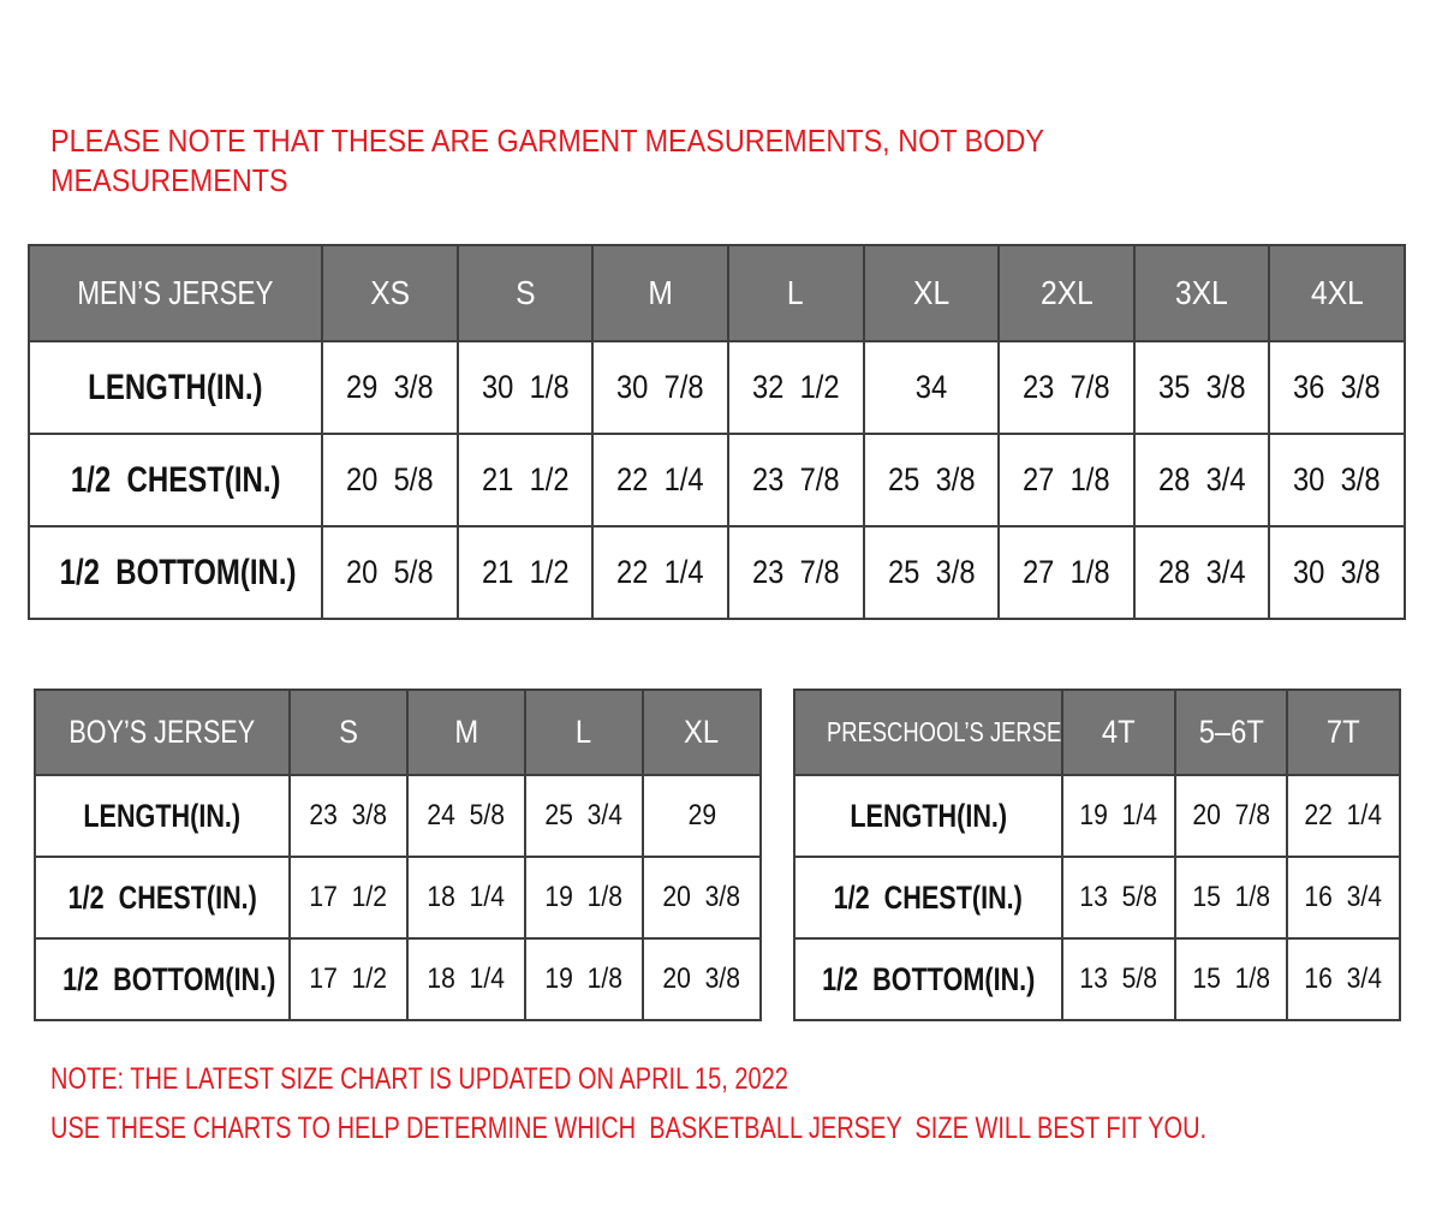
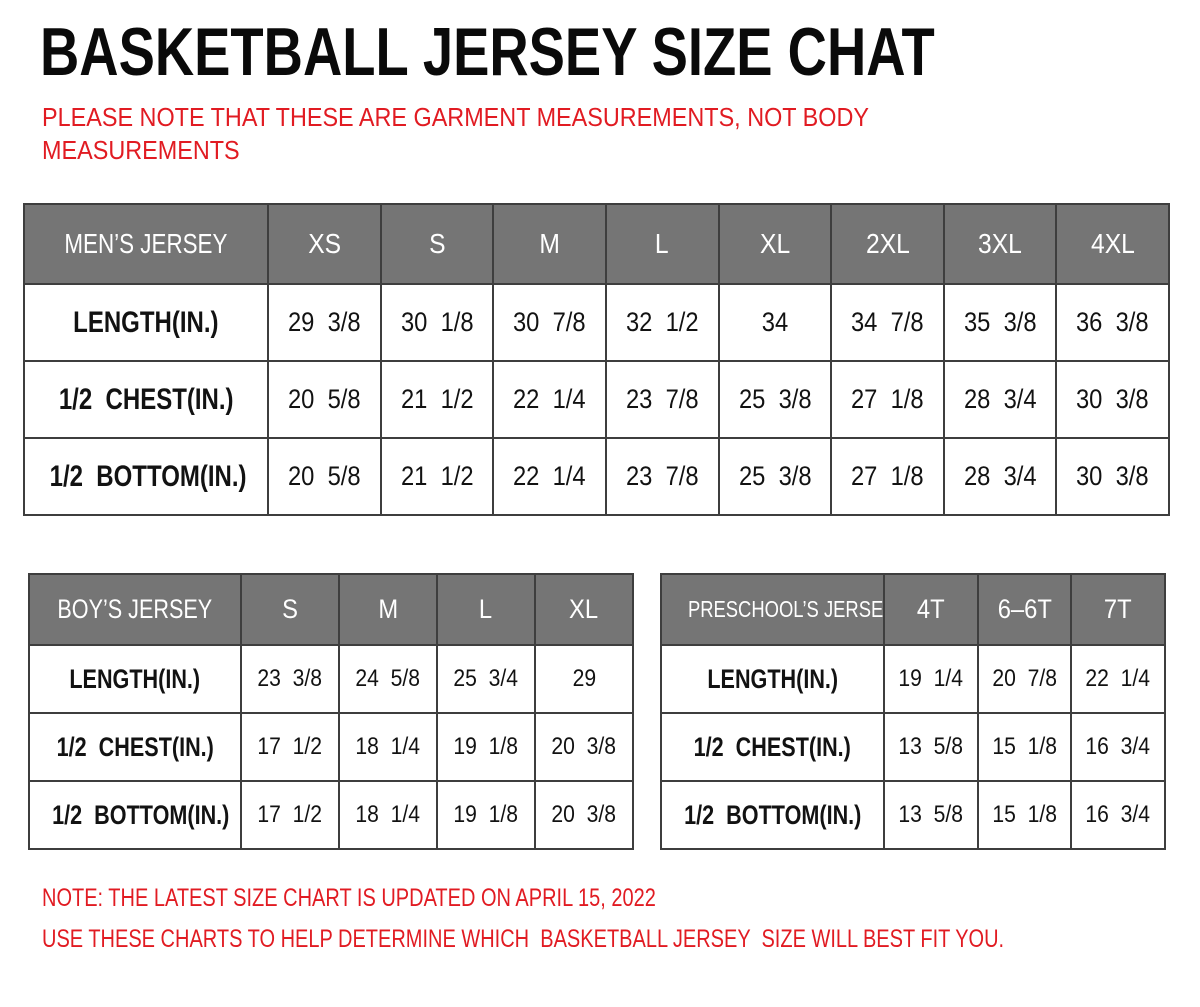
+ BASKETBALL JERSEY SIZE CHAT
  PLEASE NOTE THAT THESE ARE GARMENT MEASUREMENTS, NOT BODY
  MEASUREMENTS
  MEN’S JERSEY	XS	S	M	L	XL	2XL	3XL	4XL
- LENGTH(IN.)	29 3/8	30 1/8	30 7/8	32 1/2	34	23 7/8	35 3/8	36 3/8
+ LENGTH(IN.)	29 3/8	30 1/8	30 7/8	32 1/2	34	34 7/8	35 3/8	36 3/8
  1/2 CHEST(IN.)	20 5/8	21 1/2	22 1/4	23 7/8	25 3/8	27 1/8	28 3/4	30 3/8
  1/2 BOTTOM(IN.)	20 5/8	21 1/2	22 1/4	23 7/8	25 3/8	27 1/8	28 3/4	30 3/8
  BOY’S JERSEY	S	M	L	XL
  LENGTH(IN.)	23 3/8	24 5/8	25 3/4	29
  1/2 CHEST(IN.)	17 1/2	18 1/4	19 1/8	20 3/8
  1/2 BOTTOM(IN.)	17 1/2	18 1/4	19 1/8	20 3/8
- PRESCHOOL’S JERSE	4T	5–6T	7T
+ PRESCHOOL’S JERSE	4T	6–6T	7T
  LENGTH(IN.)	19 1/4	20 7/8	22 1/4
  1/2 CHEST(IN.)	13 5/8	15 1/8	16 3/4
  1/2 BOTTOM(IN.)	13 5/8	15 1/8	16 3/4
  NOTE: THE LATEST SIZE CHART IS UPDATED ON APRIL 15, 2022
  USE THESE CHARTS TO HELP DETERMINE WHICH BASKETBALL JERSEY SIZE WILL BEST FIT YOU.
